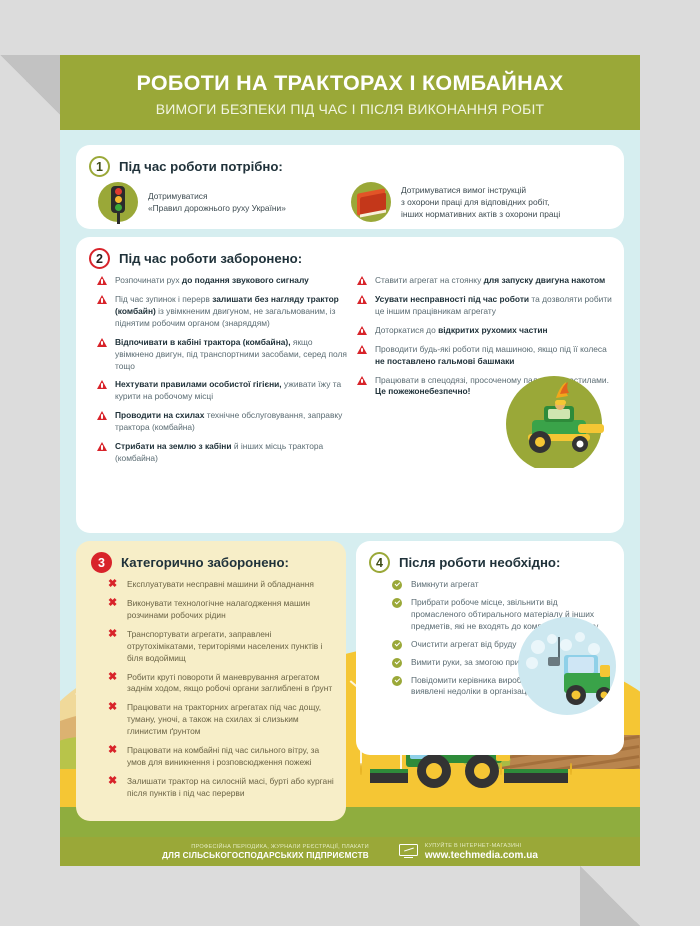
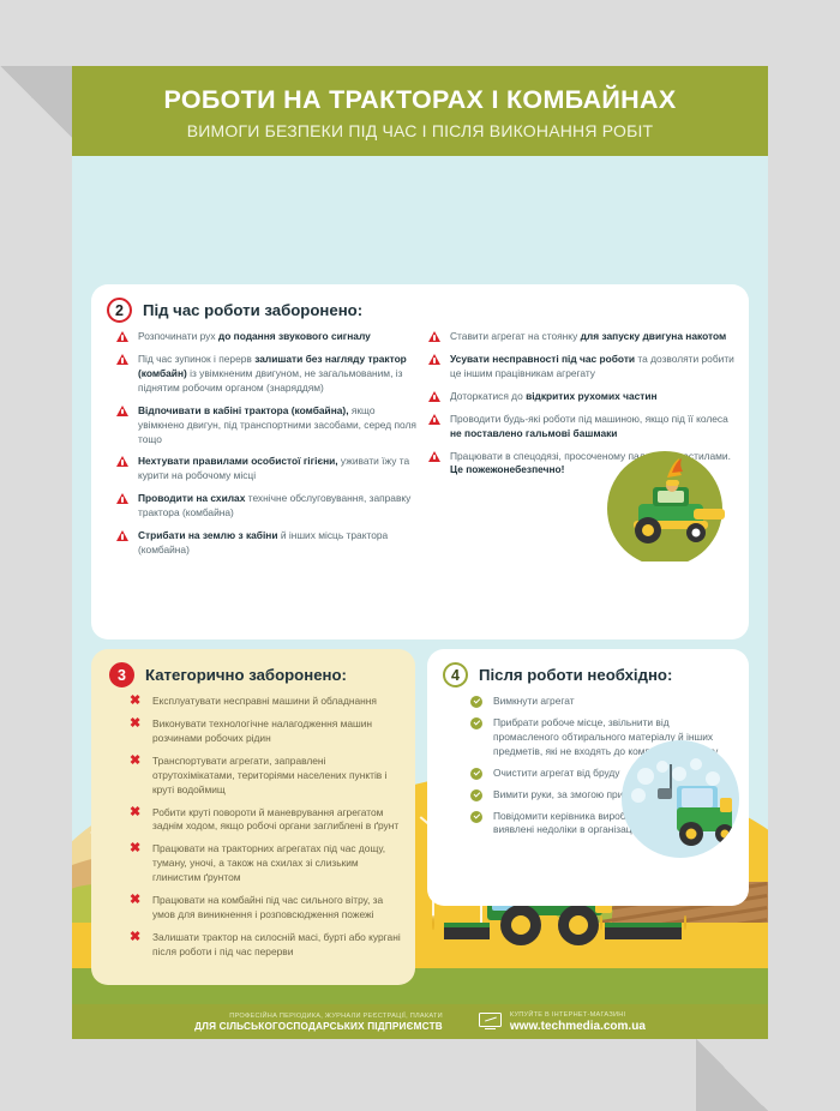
  РОБОТИ НА ТРАКТОРАХ І КОМБАЙНАХ
  ВИМОГИ БЕЗПЕКИ ПІД ЧАС І ПІСЛЯ ВИКОНАННЯ РОБІТ
- 1
- Під час роботи потрібно:
- Дотримуватися
- «Правил дорожнього руху України»
- Дотримуватися вимог інструкцій
- з охорони праці для відповідних робіт,
- інших нормативних актів з охорони праці
  2
  Під час роботи заборонено:
  Розпочинати рух до подання звукового сигналу
  Під час зупинок і перерв залишати без нагляду трактор (комбайн) із увімкненим двигуном, не загальмованим, із піднятим робочим органом (знаряддям)
  Відпочивати в кабіні трактора (комбайна), якщо увімкнено двигун, під транспортними засобами, серед поля тощо
  Нехтувати правилами особистої гігієни, уживати їжу та курити на робочому місці
  Проводити на схилах технічне обслуговування, заправку трактора (комбайна)
  Стрибати на землю з кабіни й інших місць трактора (комбайна)
  Ставити агрегат на стоянку для запуску двигуна накотом
  Усувати несправності під час роботи та дозволяти робити це іншим працівникам агрегату
  Доторкатися до відкритих рухомих частин
  Проводити будь-які роботи під машиною, якщо під її колеса не поставлено гальмові башмаки
  Працювати в спецодязі, просоченому пастилами. Це пожежонебезпечно!
  3
  Категорично заборонено:
  ✖
  Експлуатувати несправні машини й обладнання
  ✖
  Виконувати технологічне налагодження машин розчинами робочих рідин
  ✖
- Транспортувати агрегати, заправлені отрутохімікатами, територіями населених пунктів і біля водоймищ
+ Транспортувати агрегати, заправлені отрутохімікатами, територіями населених пунктів і круті водоймищ
  ✖
  Робити круті повороти й маневрування агрегатом заднім ходом, якщо робочі органи заглиблені в ґрунт
  ✖
  Працювати на тракторних агрегатах під час дощу, туману, уночі, а також на схилах зі слизьким глинистим ґрунтом
  ✖
  Працювати на комбайні під час сильного вітру, за умов для виникнення і розповсюдження пожежі
  ✖
- Залишати трактор на силосній масі, бурті або кургані після пунктів і під час перерви
+ Залишати трактор на силосній масі, бурті або кургані після роботи і під час перерви
  4
  Після роботи необхідно:
  Вимкнути агрегат
  Прибрати робоче місце, звільнити від промасленого обтирального матеріалу й інших предметів, які не входять до ком
  Очистити агрегат від бруду
  Вимити руки, за змогою при
  ДЛЯ СІЛЬСЬКОГОСПОДАРСЬКИХ ПІДПРИЄМСТВ
  www.techmedia.com.ua
